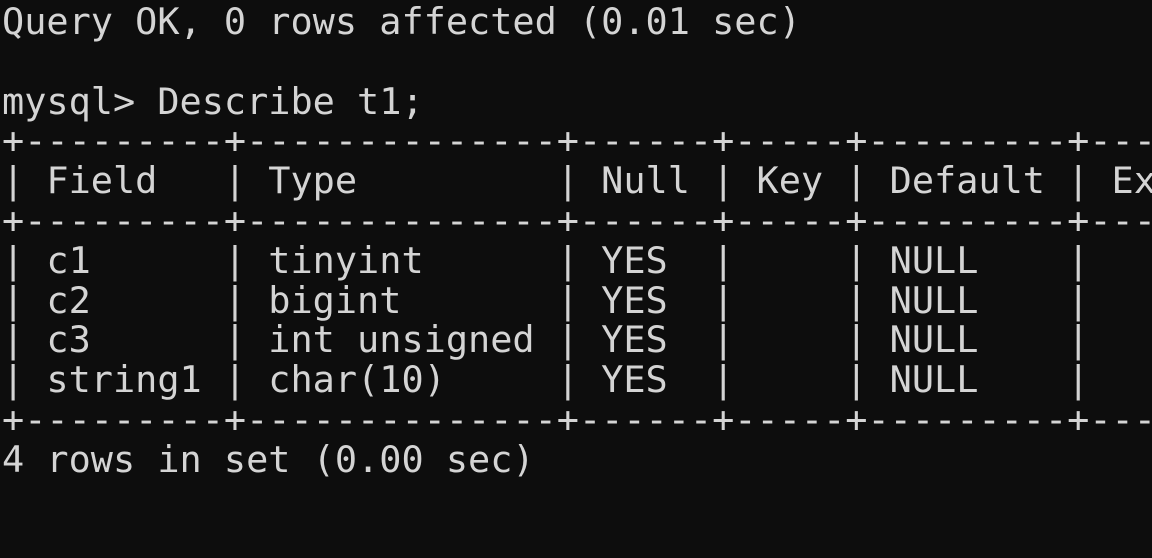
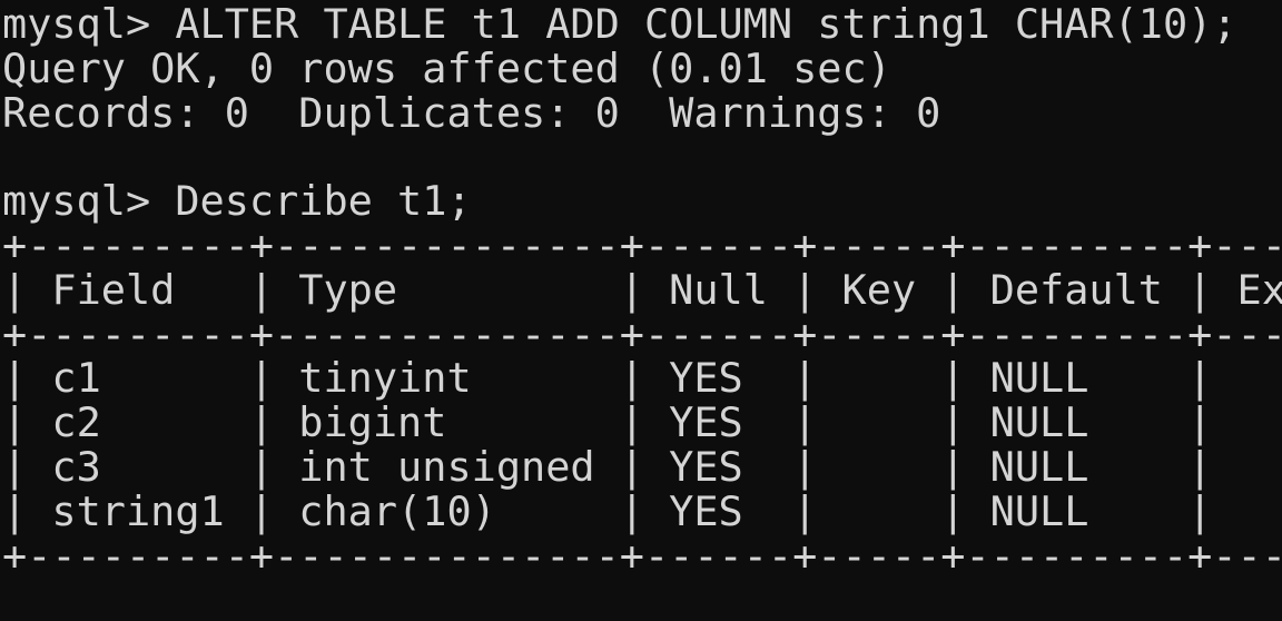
+ mysql> ALTER TABLE t1 ADD COLUMN string1 CHAR(10);
  Query OK, 0 rows affected (0.01 sec)
+ Records: 0 Duplicates: 0 Warnings: 0
  mysql> Describe t1;
  +---------+--------------+------+-----+---------+---
  | Field | Type | Null | Key | Default | Ex
  +---------+--------------+------+-----+---------+---
  | c1 | tinyint | YES | | NULL |
  | c2 | bigint | YES | | NULL |
  | c3 | int unsigned | YES | | NULL |
  | string1 | char(10) | YES | | NULL |
  +---------+--------------+------+-----+---------+---
- 4 rows in set (0.00 sec)
